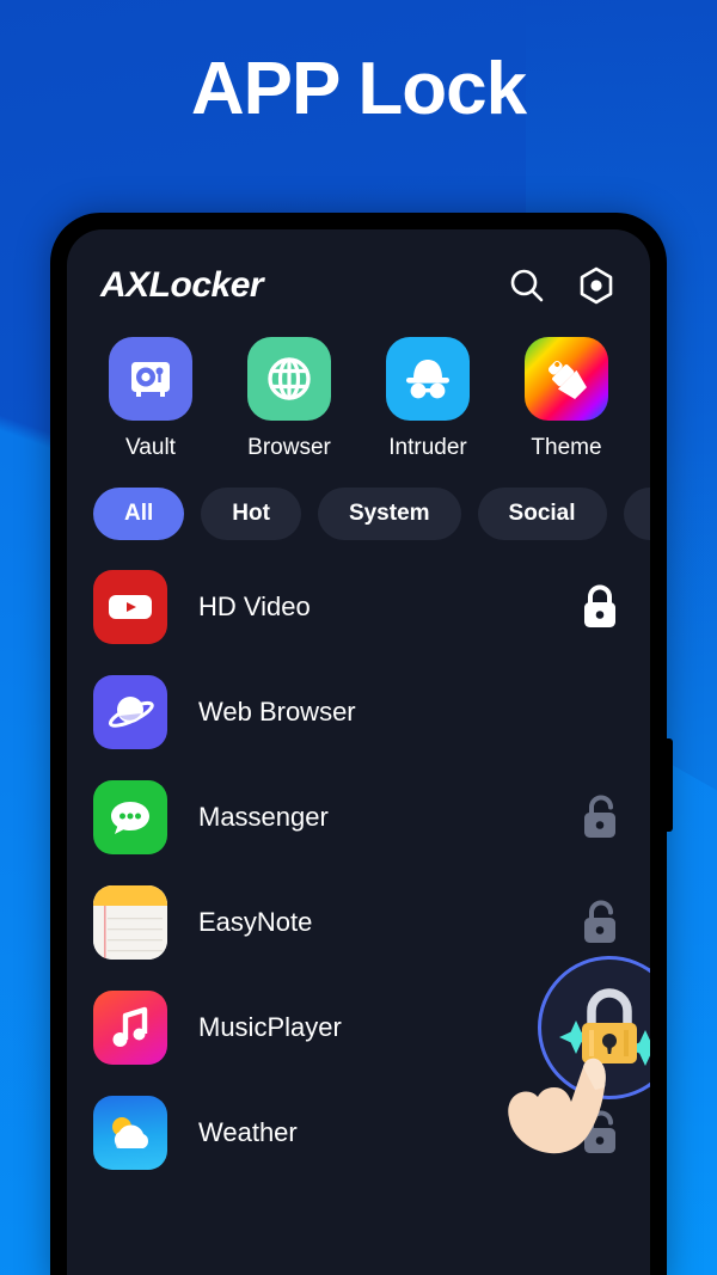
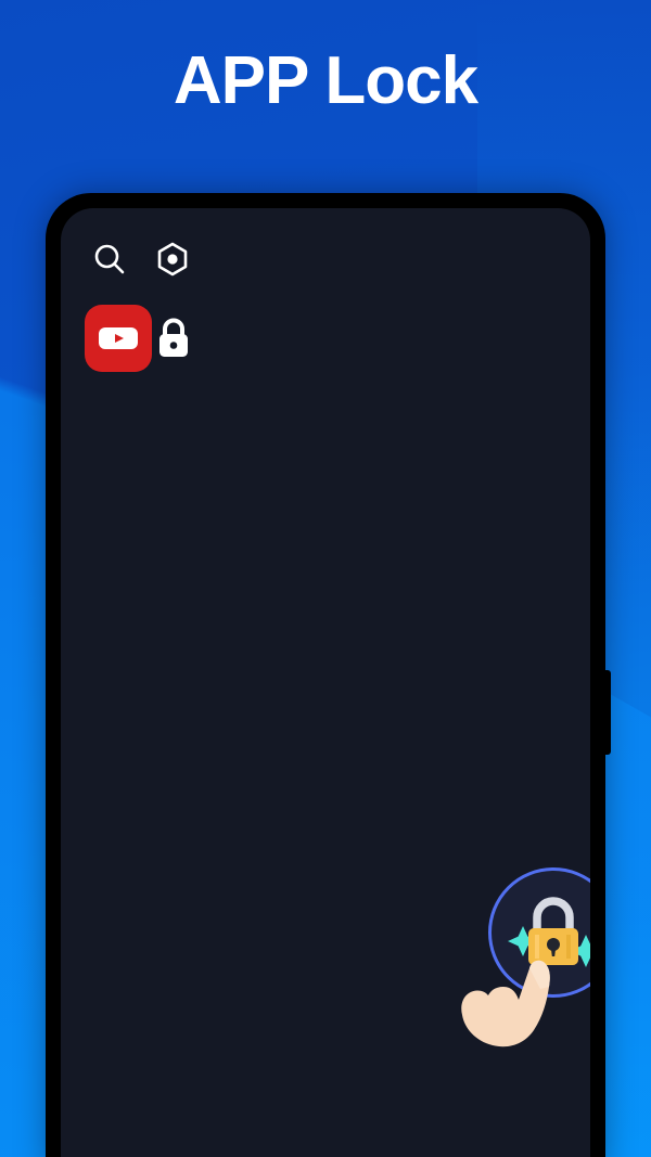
  APP Lock
- AXLocker
- Vault
- Browser
- Intruder
- Theme
- All
- Hot
- System
- Social
- HD Video
- Web Browser
- Massenger
- EasyNote
- MusicPlayer
- Weather
